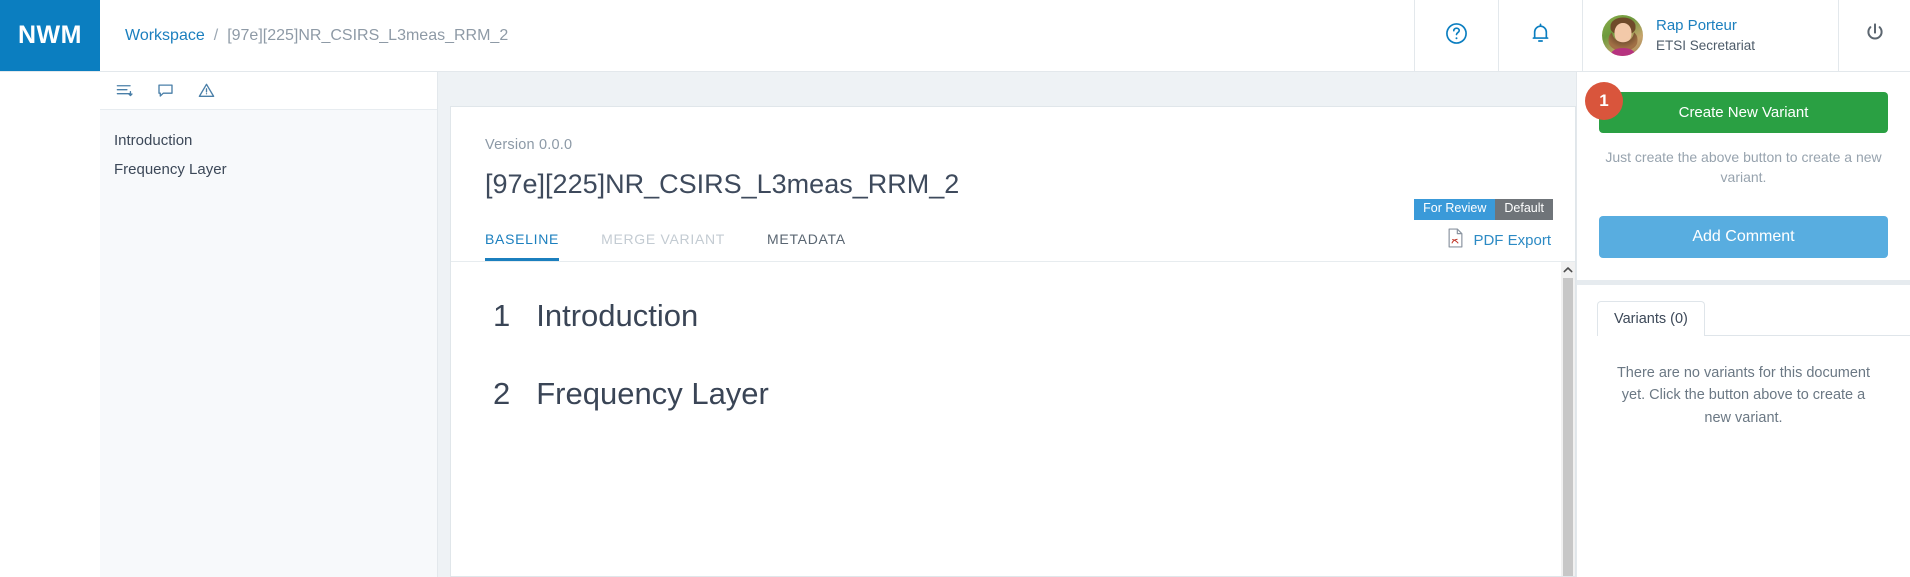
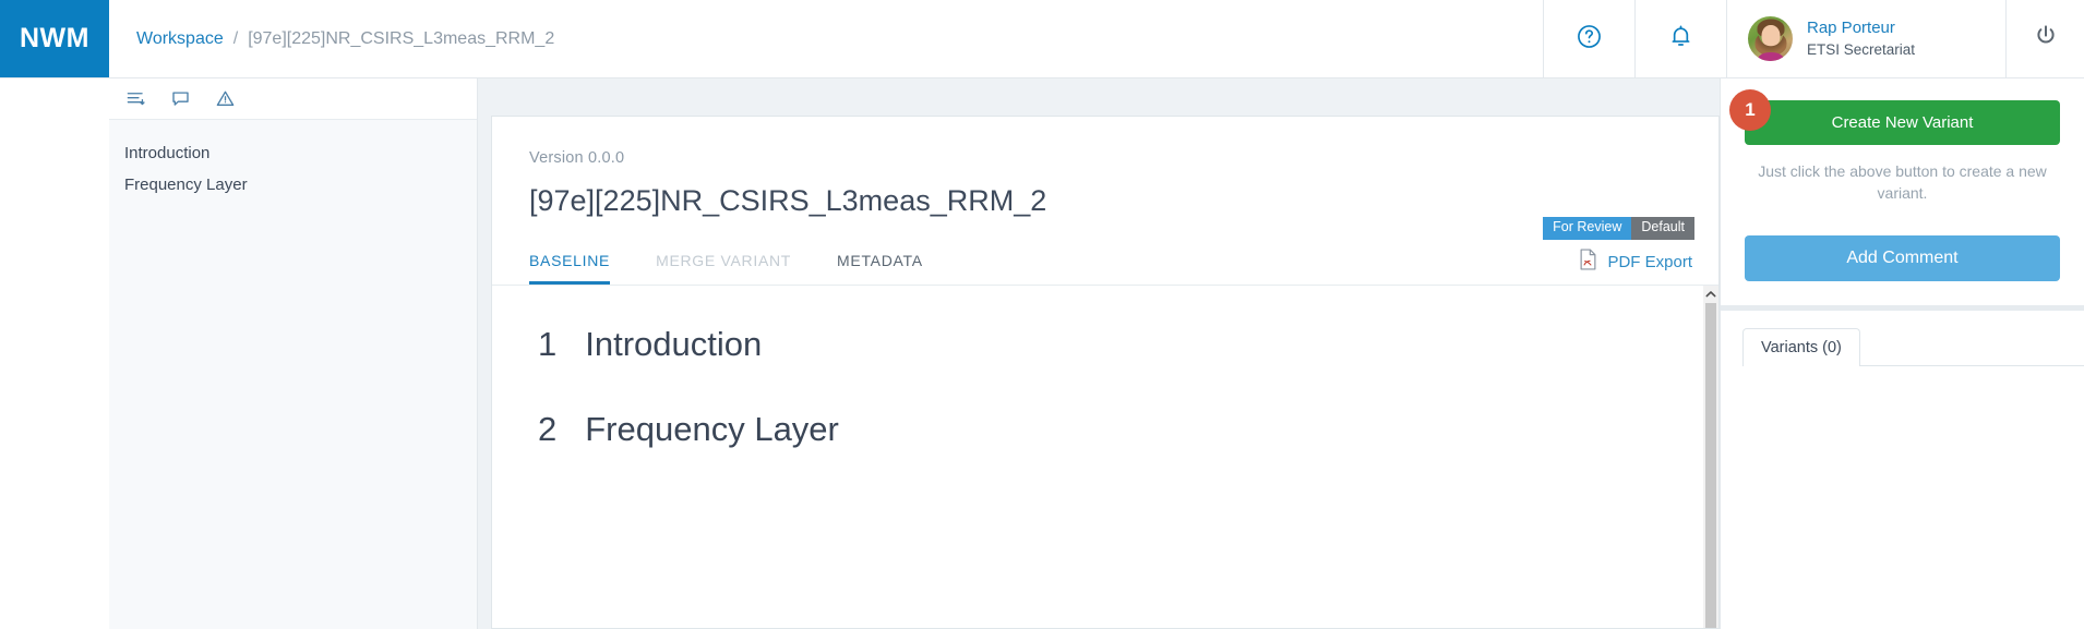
  NWM
  Workspace
  /
  [97e][225]NR_CSIRS_L3meas_RRM_2
  Rap Porteur
  ETSI Secretariat
  Introduction
  Frequency Layer
  Version 0.0.0
  [97e][225]NR_CSIRS_L3meas_RRM_2
  For Review
  Default
  BASELINE
  MERGE VARIANT
  METADATA
  PDF Export
  1
  Introduction
  2
  Frequency Layer
  Create New Variant
  1
- Just create the above button to create a new variant.
+ Just click the above button to create a new variant.
  Add Comment
  Variants (0)
- There are no variants for this document yet. Click the button above to create a new variant.
